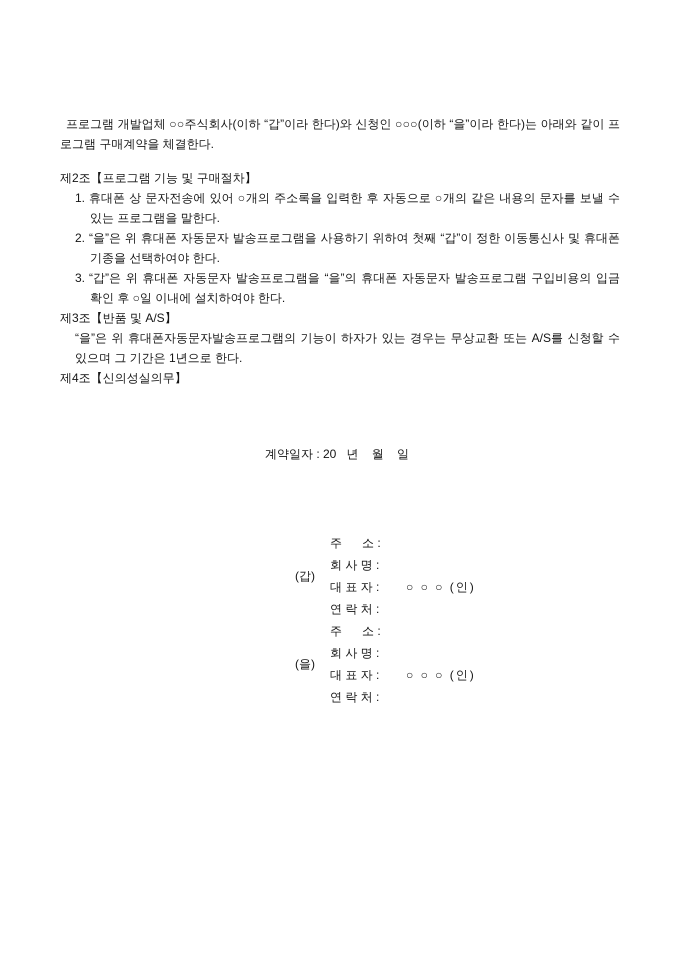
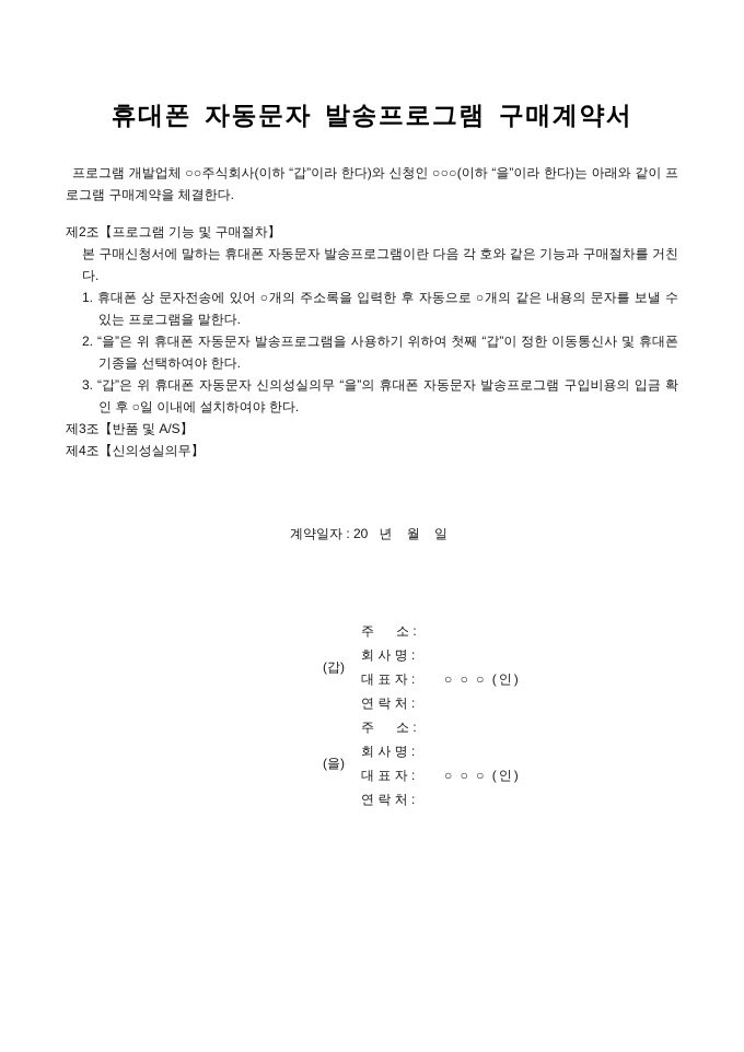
+ 휴대폰 자동문자 발송프로그램 구매계약서
  프로그램 개발업체 ○○주식회사(이하 “갑”이라 한다)와 신청인 ○○○(이하 “을”이라 한다)는 아래와 같이 프로그램 구매계약을 체결한다.
  제2조【프로그램 기능 및 구매절차】
+ 본 구매신청서에 말하는 휴대폰 자동문자 발송프로그램이란 다음 각 호와 같은 기능과 구매절차를 거친다.
  1. 휴대폰 상 문자전송에 있어 ○개의 주소록을 입력한 후 자동으로 ○개의 같은 내용의 문자를 보낼 수 있는 프로그램을 말한다.
  2. “을”은 위 휴대폰 자동문자 발송프로그램을 사용하기 위하여 첫째 “갑”이 정한 이동통신사 및 휴대폰 기종을 선택하여야 한다.
- 3. “갑”은 위 휴대폰 자동문자 발송프로그램을 “을”의 휴대폰 자동문자 발송프로그램 구입비용의 입금 확인 후 ○일 이내에 설치하여야 한다.
+ 3. “갑”은 위 휴대폰 자동문자 신의성실의무 “을”의 휴대폰 자동문자 발송프로그램 구입비용의 입금 확인 후 ○일 이내에 설치하여야 한다.
  제3조【반품 및 A/S】
- “을”은 위 휴대폰자동문자발송프로그램의 기능이 하자가 있는 경우는 무상교환 또는 A/S를 신청할 수 있으며 그 기간은 1년으로 한다.
  제4조【신의성실의무】
  계약일자 : 20 년 월 일
  (갑)
  주 소 :
  회 사 명 :
  대 표 자 : ○ ○ ○ (인)
  연 락 처 :
  (을)
  주 소 :
  회 사 명 :
  대 표 자 : ○ ○ ○ (인)
  연 락 처 :
